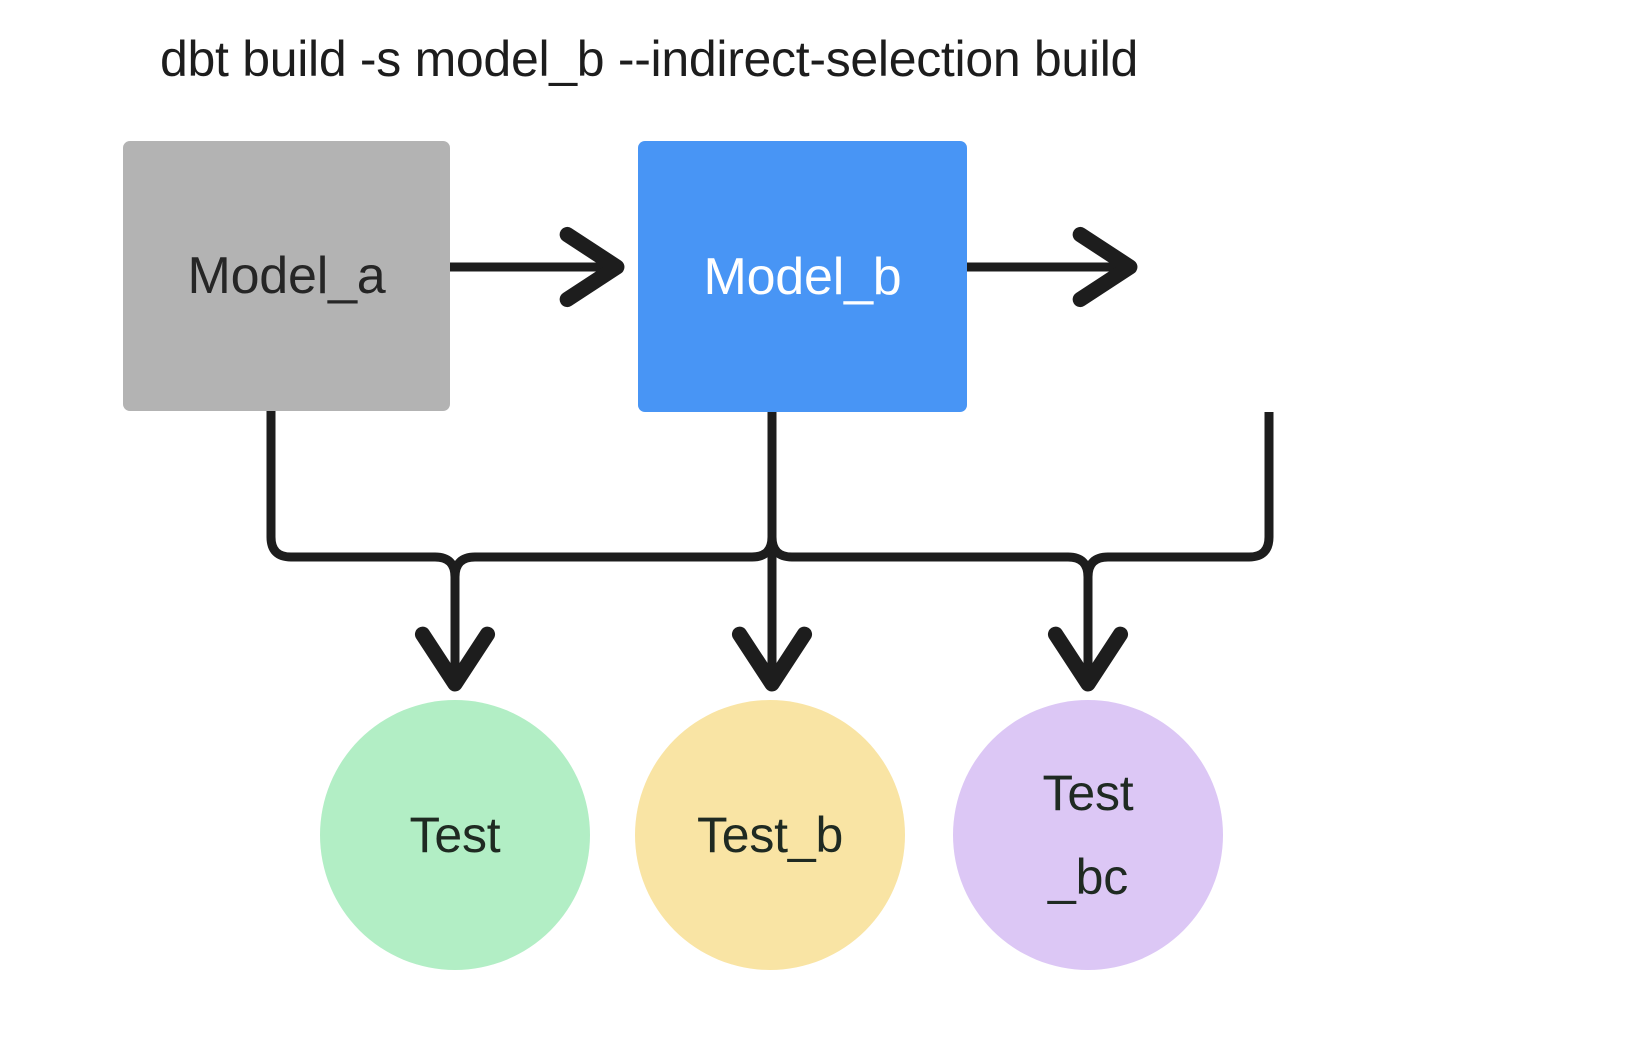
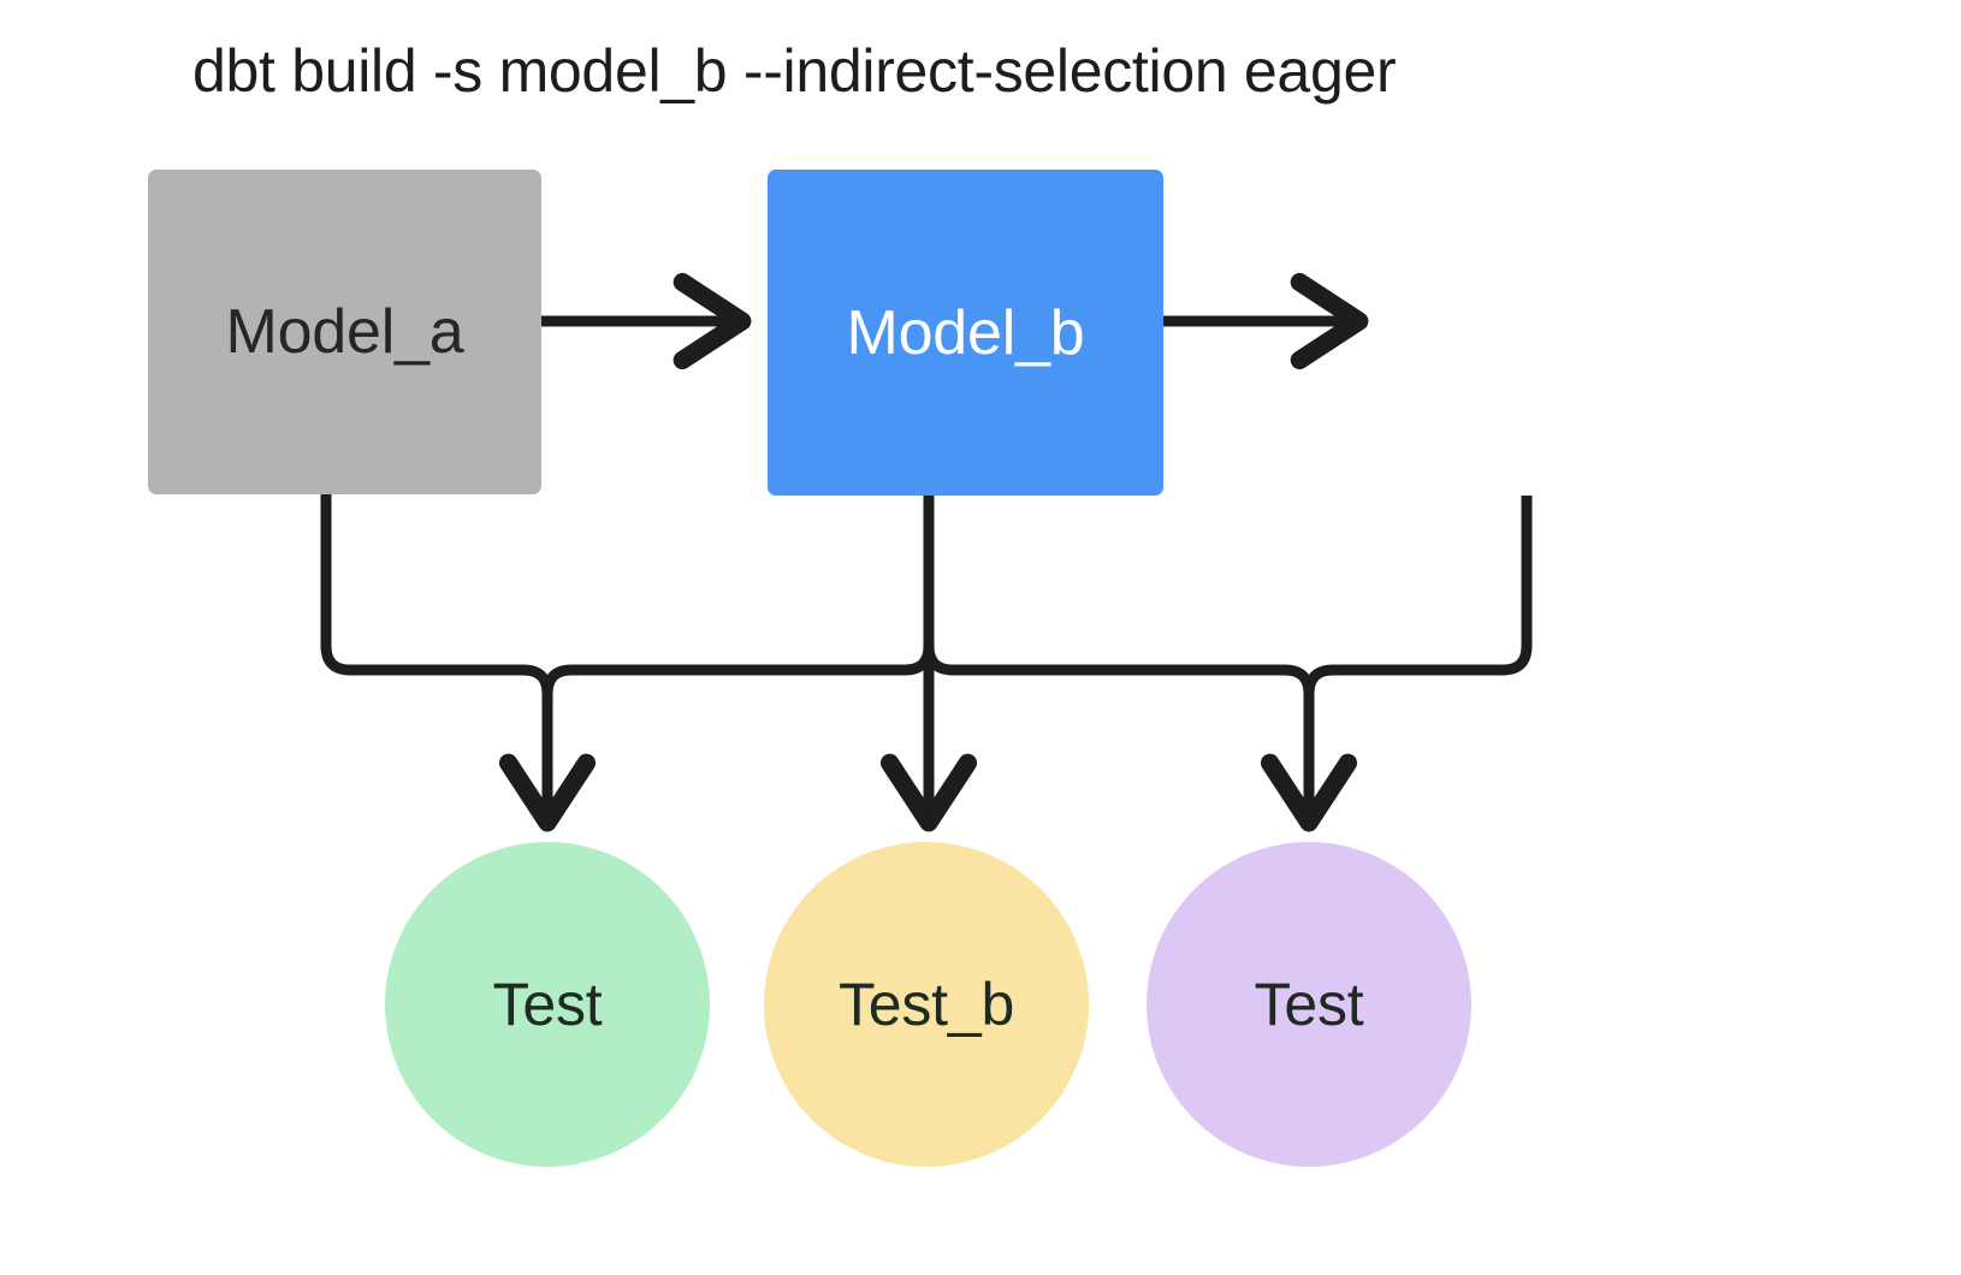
- dbt build -s model_b --indirect-selection build
+ dbt build -s model_b --indirect-selection eager
  Model_a
  Model_b
  Test
  Test_b
  Test
- _bc
